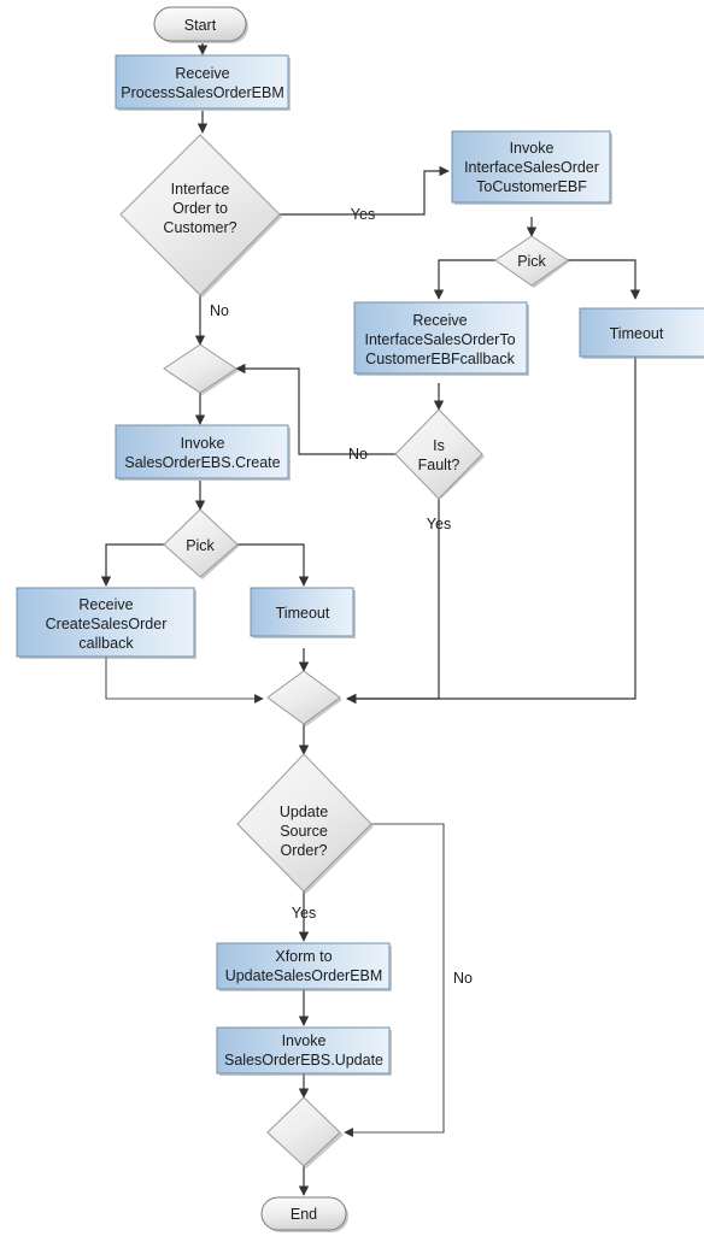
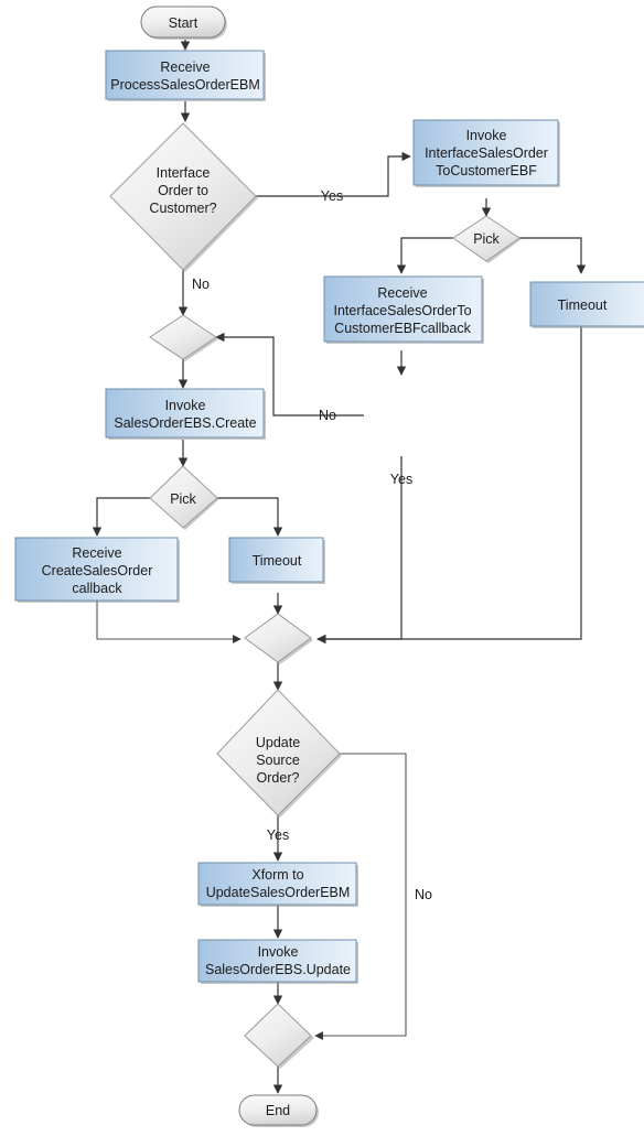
  Yes
  No
  No
  Yes
  Yes
  No
  Start
  Receive
  ProcessSalesOrderEBM
  Interface
  Order to
  Customer?
  Invoke
  InterfaceSalesOrder
  ToCustomerEBF
  Pick
  Receive
  InterfaceSalesOrderTo
  CustomerEBFcallback
  Timeout
- Is
- Fault?
  Invoke
  SalesOrderEBS.Create
  Pick
  Receive
  CreateSalesOrder
  callback
  Timeout
  Update
  Source
  Order?
  Xform to
  UpdateSalesOrderEBM
  Invoke
  SalesOrderEBS.Update
  End
